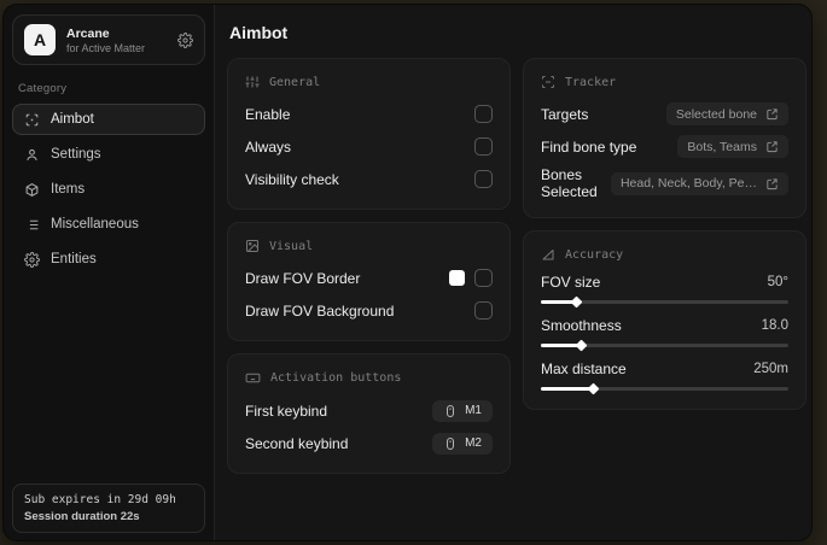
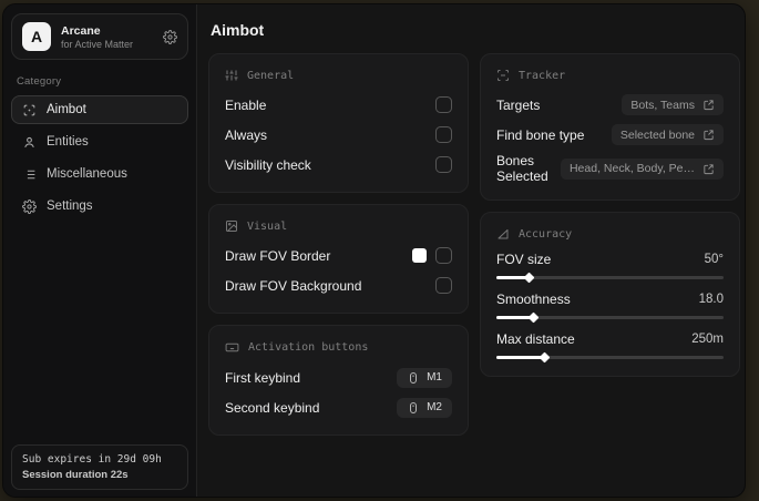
  A
  Arcane
  for Active Matter
  Category
  Aimbot
- Settings
+ Entities
- Items
  Miscellaneous
- Entities
+ Settings
  Sub expires in 29d 09h
  Session duration 22s
  Aimbot
  General
  Enable
  Always
  Visibility check
  Visual
  Draw FOV Border
  Draw FOV Background
  Activation buttons
  First keybind
  M1
  Second keybind
  M2
  Tracker
  Targets
- Selected bone
+ Bots, Teams
  Find bone type
- Bots, Teams
+ Selected bone
  Bones Selected
  Head, Neck, Body, Pe…
  Accuracy
  FOV size
  50°
  Smoothness
  18.0
  Max distance
  250m
